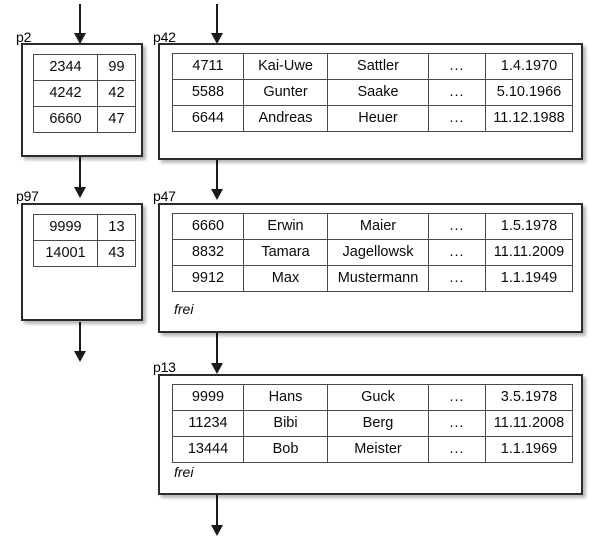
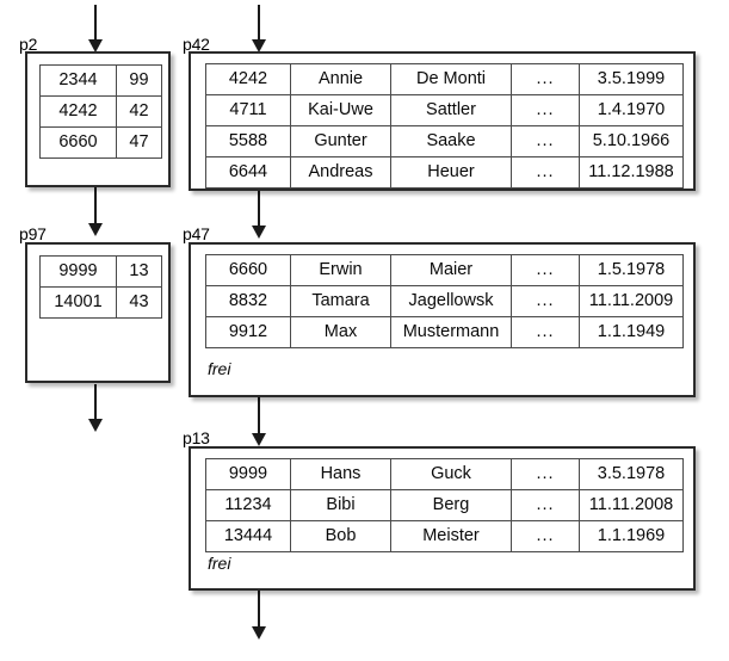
  p2
  2344	99
  4242	42
  6660	47
  p42
+ 4242	Annie	De Monti	...	3.5.1999
  4711	Kai-Uwe	Sattler	...	1.4.1970
  5588	Gunter	Saake	...	5.10.1966
  6644	Andreas	Heuer	...	11.12.1988
  p97
  9999	13
  14001	43
  p47
  6660	Erwin	Maier	...	1.5.1978
  8832	Tamara	Jagellowsk	...	11.11.2009
  9912	Max	Mustermann	...	1.1.1949
  frei
  p13
  9999	Hans	Guck	...	3.5.1978
  11234	Bibi	Berg	...	11.11.2008
  13444	Bob	Meister	...	1.1.1969
  frei
